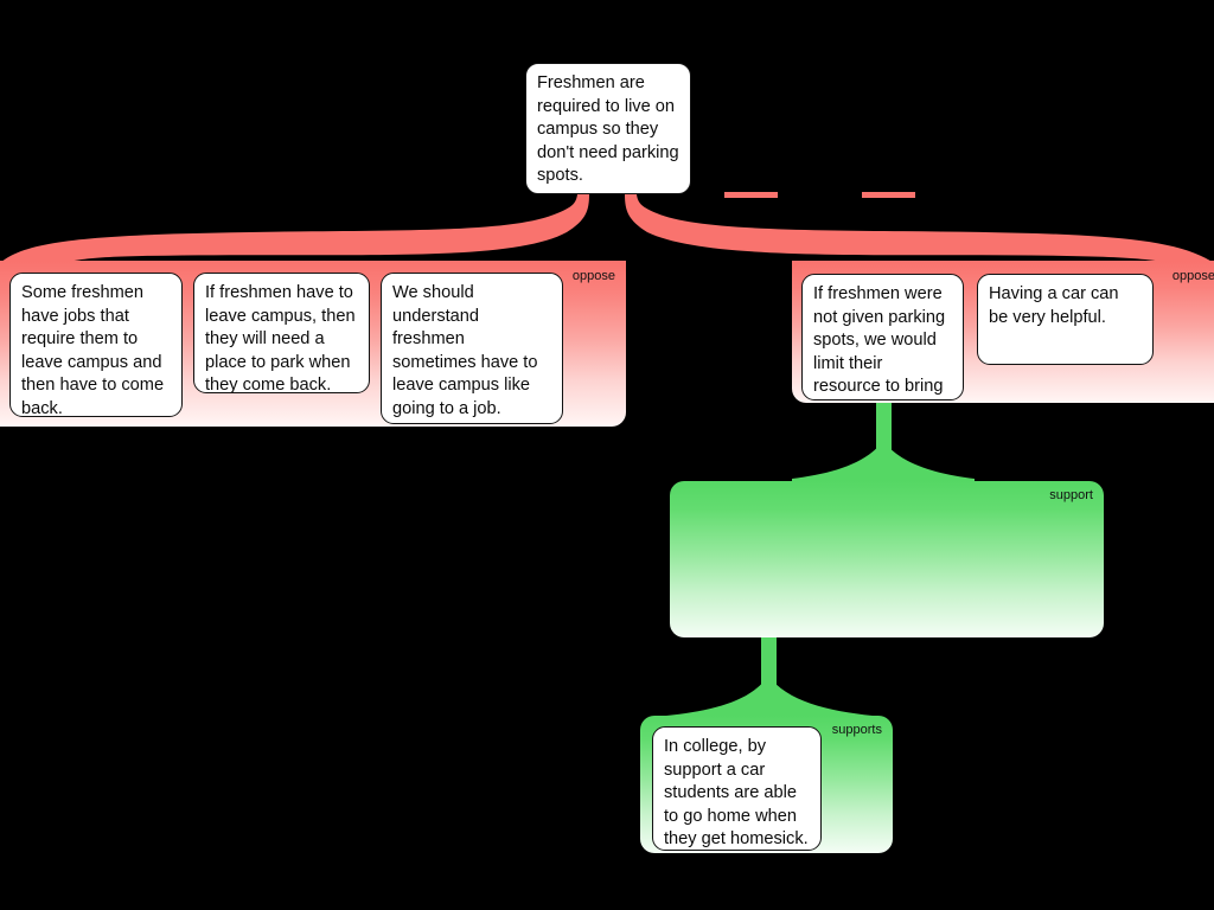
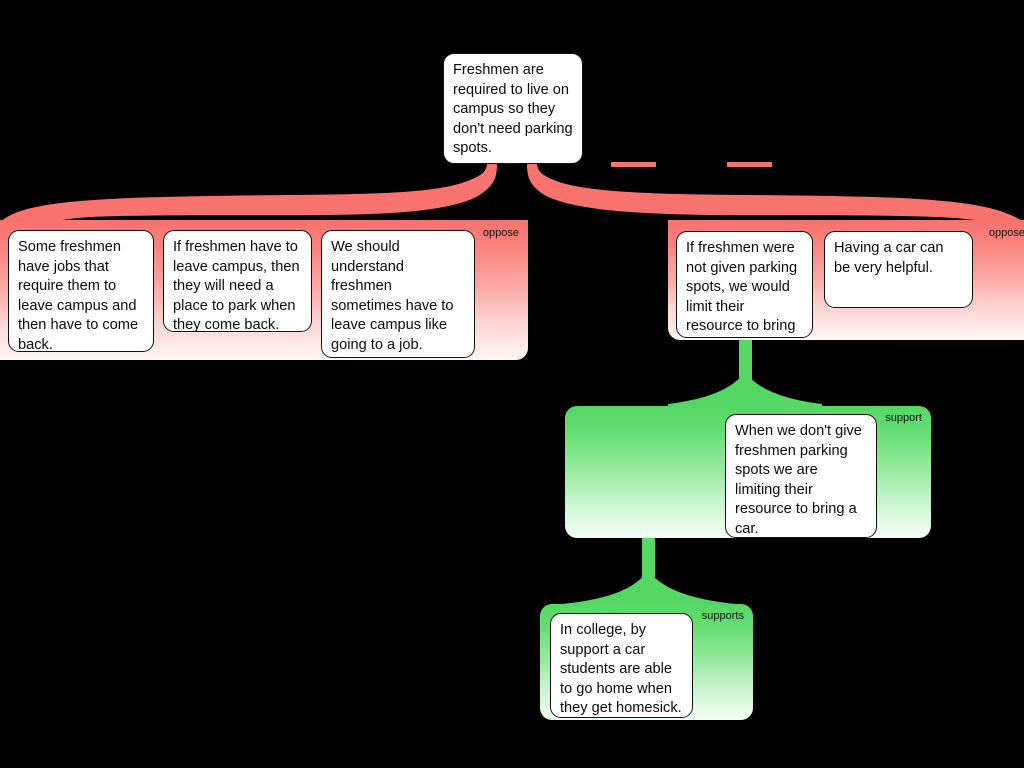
  Freshmen are required to live on campus so they don't need parking spots.
  oppose
  Some freshmen have jobs that require them to leave campus and then have to come back.
  If freshmen have to leave campus, then they will need a place to park when they come back.
  We should understand freshmen sometimes have to leave campus like going to a job.
  oppose
  If freshmen were not given parking spots, we would limit their resource to bring
  Having a car can be very helpful.
  support
+ When we don't give freshmen parking spots we are limiting their resource to bring a car.
  supports
  In college, by support a car students are able to go home when they get homesick.
